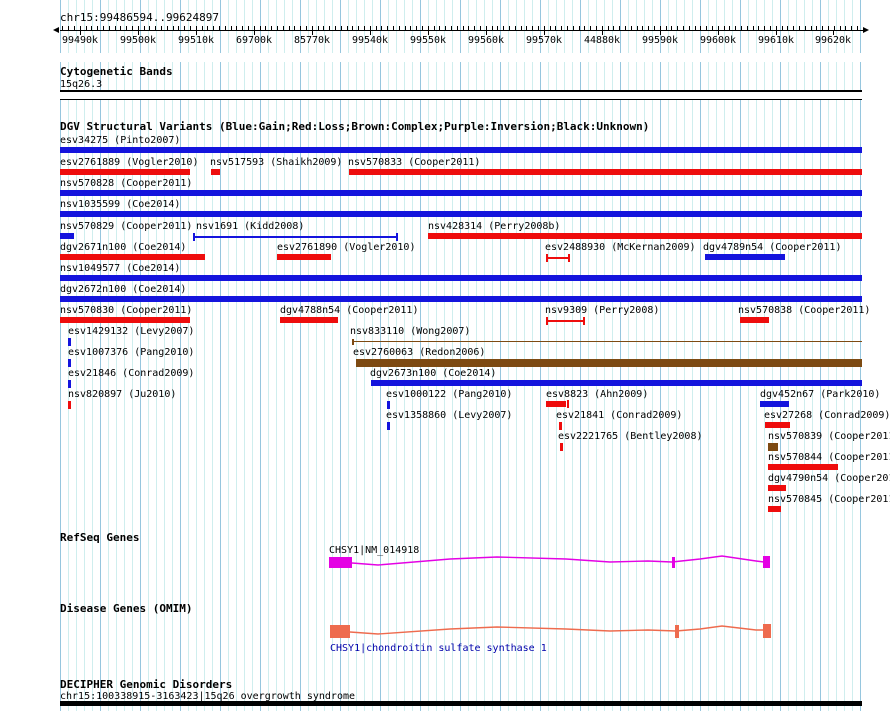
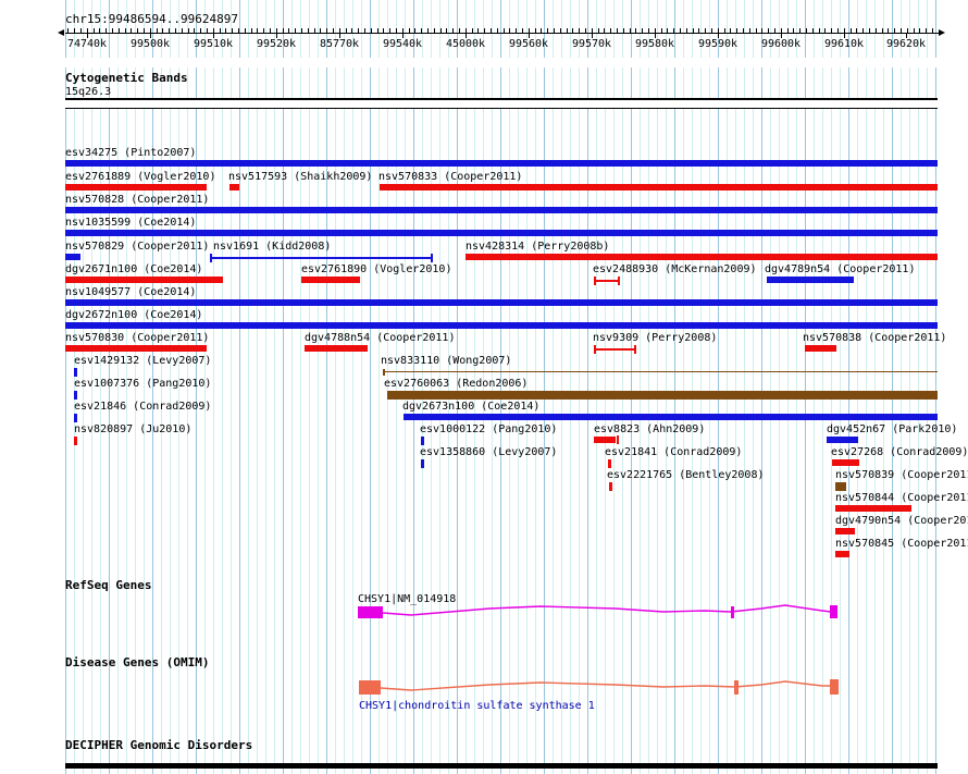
  chr15:99486594..99624897
- 99490k
+ 74740k
  99500k
  99510k
- 69700k
+ 99520k
  85770k
  99540k
- 99550k
+ 45000k
  99560k
  99570k
- 44880k
+ 99580k
  99590k
  99600k
  99610k
  99620k
  Cytogenetic Bands
  15q26.3
- DGV Structural Variants (Blue:Gain;Red:Loss;Brown:Complex;Purple:Inversion;Black:Unknown)
  esv34275 (Pinto2007)
  esv2761889 (Vogler2010)
  nsv517593 (Shaikh2009)
  nsv570833 (Cooper2011)
  nsv570828 (Cooper2011)
  nsv1035599 (Coe2014)
  nsv570829 (Cooper2011)
  nsv1691 (Kidd2008)
  nsv428314 (Perry2008b)
  dgv2671n100 (Coe2014)
  esv2761890 (Vogler2010)
  esv2488930 (McKernan2009)
  dgv4789n54 (Cooper2011)
  nsv1049577 (Coe2014)
  dgv2672n100 (Coe2014)
  nsv570830 (Cooper2011)
  dgv4788n54 (Cooper2011)
  nsv9309 (Perry2008)
  nsv570838 (Cooper2011)
  esv1429132 (Levy2007)
  nsv833110 (Wong2007)
  esv1007376 (Pang2010)
  esv2760063 (Redon2006)
  esv21846 (Conrad2009)
  dgv2673n100 (Coe2014)
  nsv820897 (Ju2010)
  esv1000122 (Pang2010)
  esv8823 (Ahn2009)
  dgv452n67 (Park2010)
  esv1358860 (Levy2007)
  esv21841 (Conrad2009)
  esv27268 (Conrad2009)
  esv2221765 (Bentley2008)
  nsv570839 (Cooper201
  nsv570844 (Cooper201
  dgv4790n54 (Cooper20
  nsv570845 (Cooper201
  RefSeq Genes
  CHSY1|NM_014918
  Disease Genes (OMIM)
  CHSY1|chondroitin sulfate synthase 1
  DECIPHER Genomic Disorders
- chr15:100338915-3163423|15q26 overgrowth syndrome
